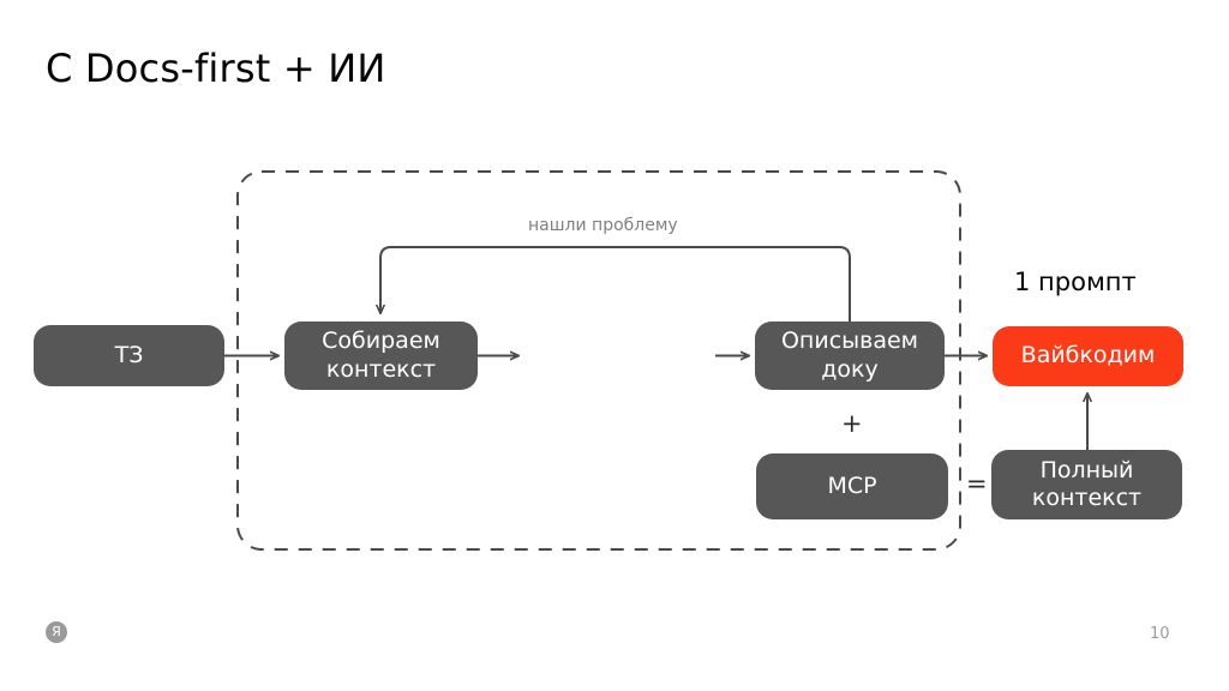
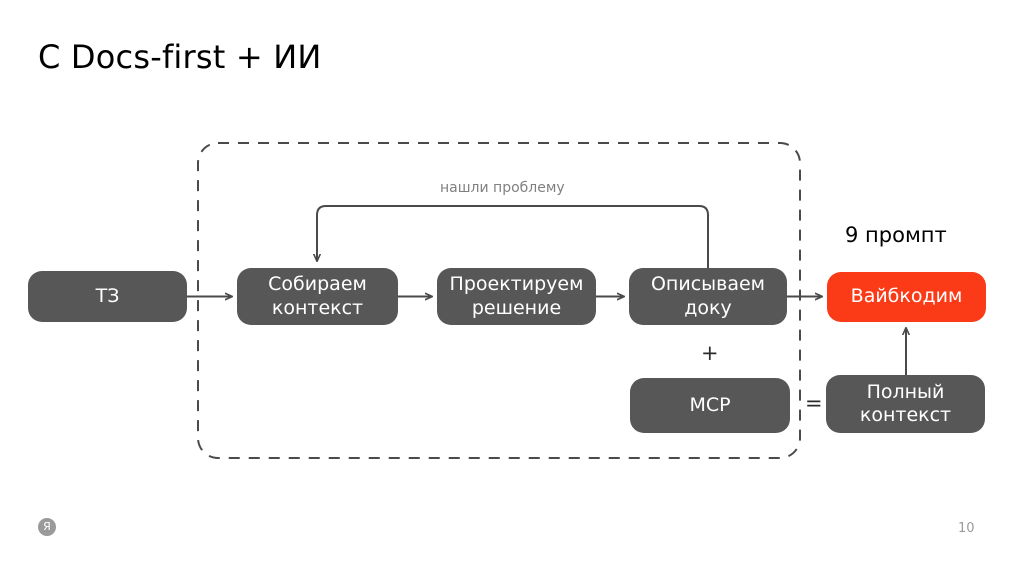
  С Docs-first + ИИ
  ТЗ
  Собираем
  контекст
+ Проектируем
+ решение
  Описываем
  доку
  MCP
  Полный
  контекст
  Вайбкодим
  нашли проблему
- 1 промпт
+ 9 промпт
  +
  =
  Я
  10
